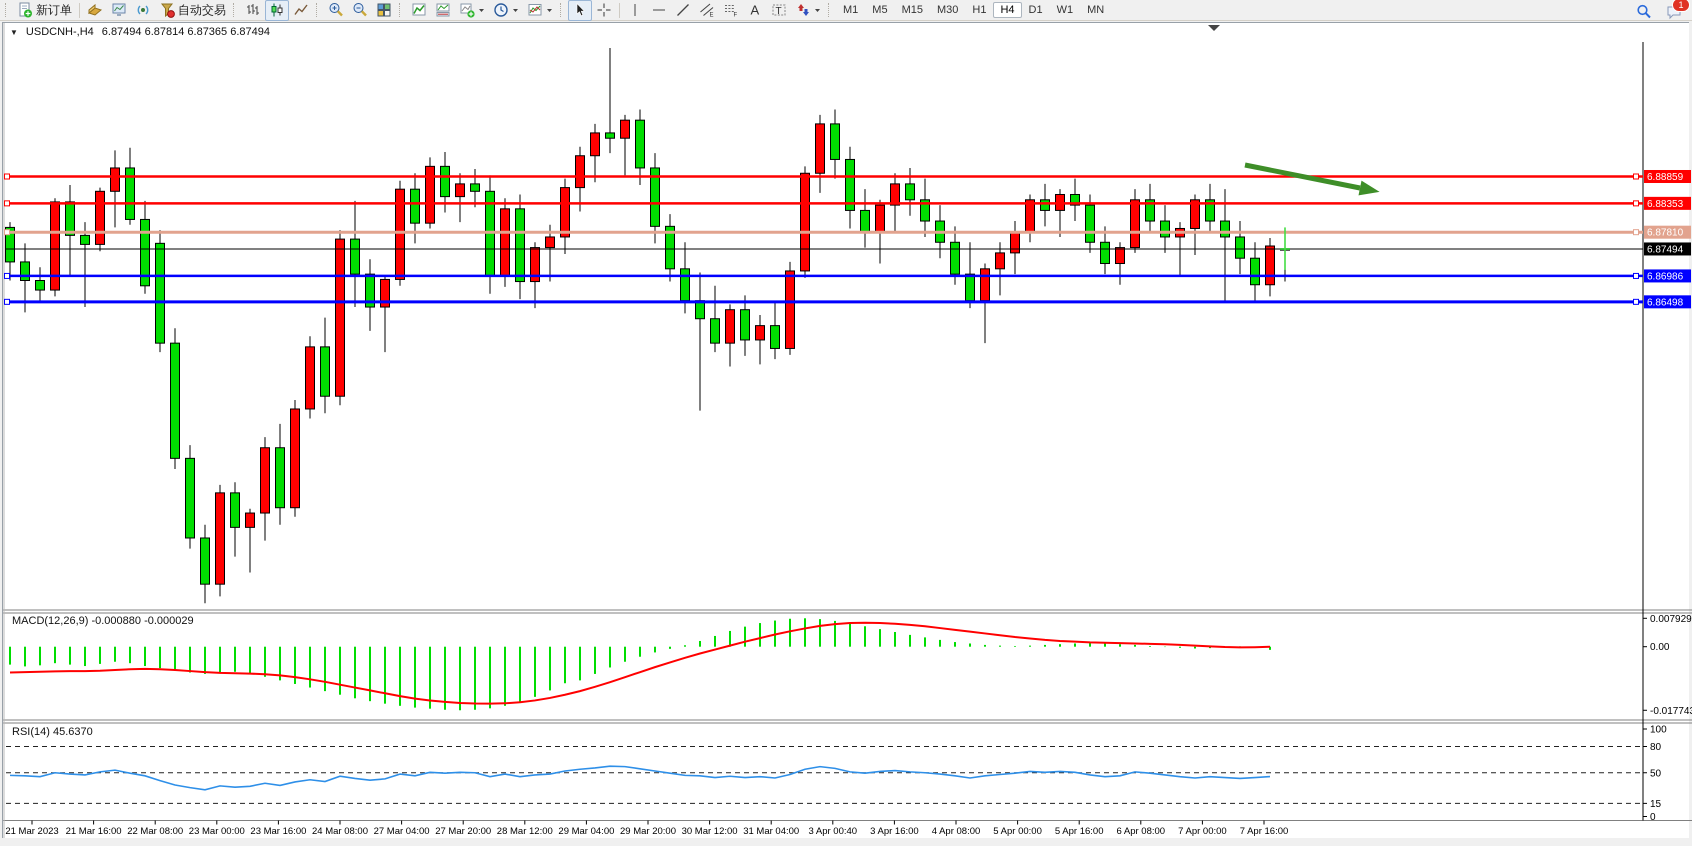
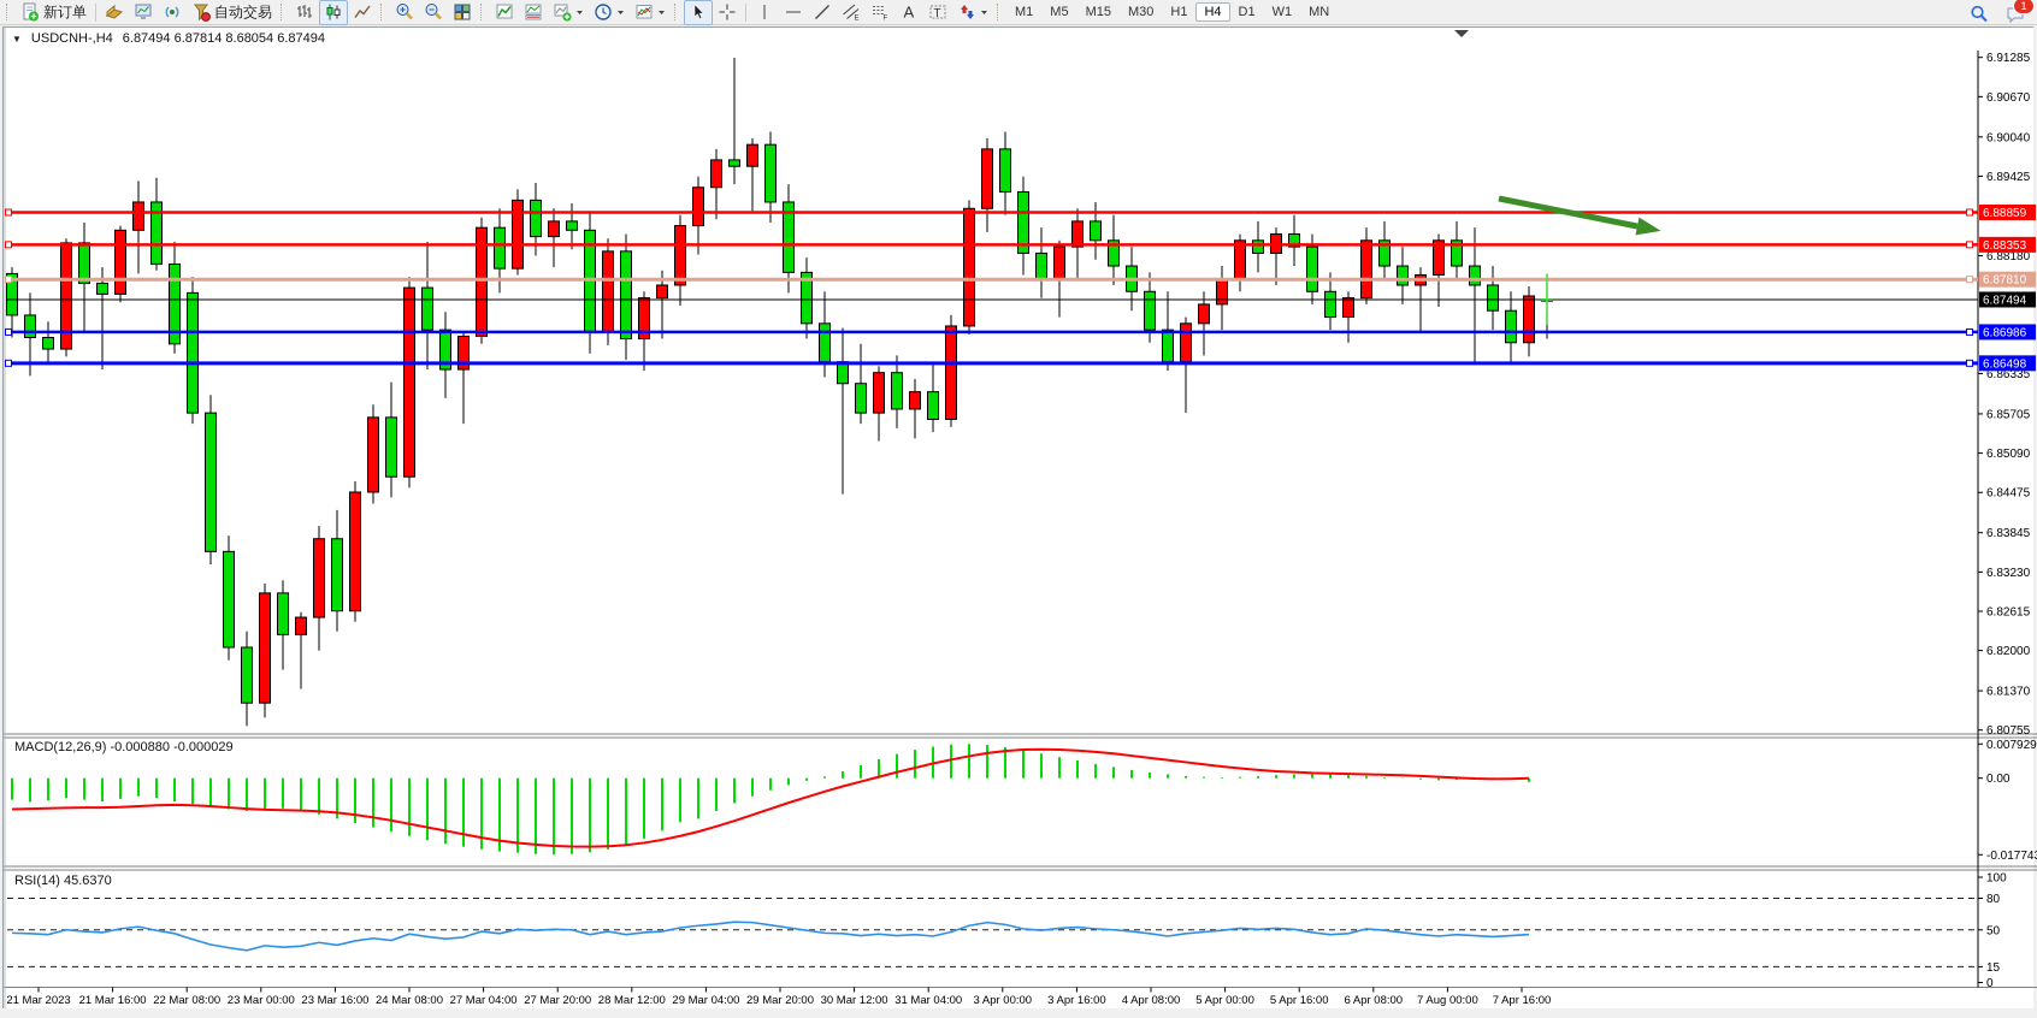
  新订单
  自动交易
  A
  T
  M1
  M5
  M15
  M30
  H1
  H4
  D1
  W1
  MN
  1
  ▼
  USDCNH-,H4
- 6.87494 6.87814 6.87365 6.87494
+ 6.87494 6.87814 8.68054 6.87494
  MACD(12,26,9) -0.000880 -0.000029
  RSI(14) 45.6370
+ 6.91285
+ 6.90670
+ 6.90040
+ 6.89425
+ 6.88180
+ 6.86335
+ 6.85705
+ 6.85090
+ 6.84475
+ 6.83845
+ 6.83230
+ 6.82615
+ 6.82000
+ 6.81370
+ 6.80755
  0.007929
  0.00
  -0.01774
  100
  80
  50
  15
  0
  21 Mar 2023
  21 Mar 16:00
  22 Mar 08:00
  23 Mar 00:00
  23 Mar 16:00
  24 Mar 08:00
  27 Mar 04:00
  27 Mar 20:00
  28 Mar 12:00
  29 Mar 04:00
  29 Mar 20:00
  30 Mar 12:00
  31 Mar 04:00
- 3 Apr 00:40
+ 3 Apr 00:00
  3 Apr 16:00
  4 Apr 08:00
  5 Apr 00:00
  5 Apr 16:00
  6 Apr 08:00
- 7 Apr 00:00
+ 7 Aug 00:00
  7 Apr 16:00
  6.88859
  6.88353
  6.87810
  6.87494
  6.86986
  6.86498
